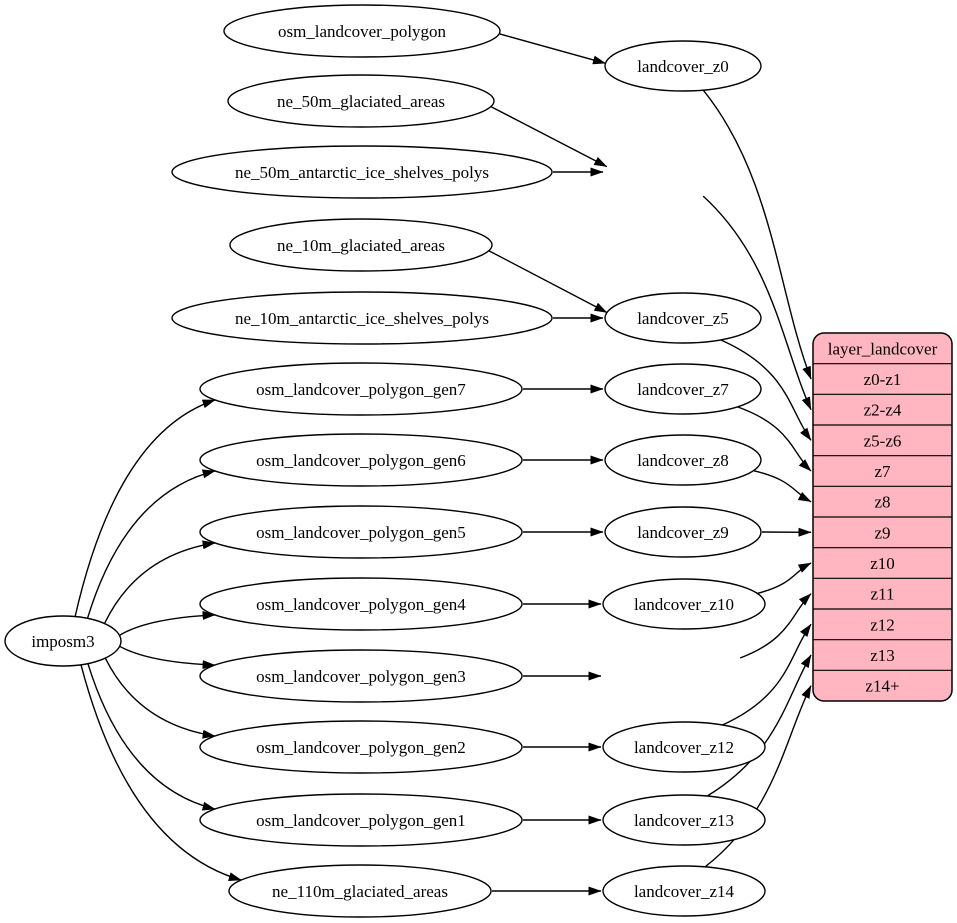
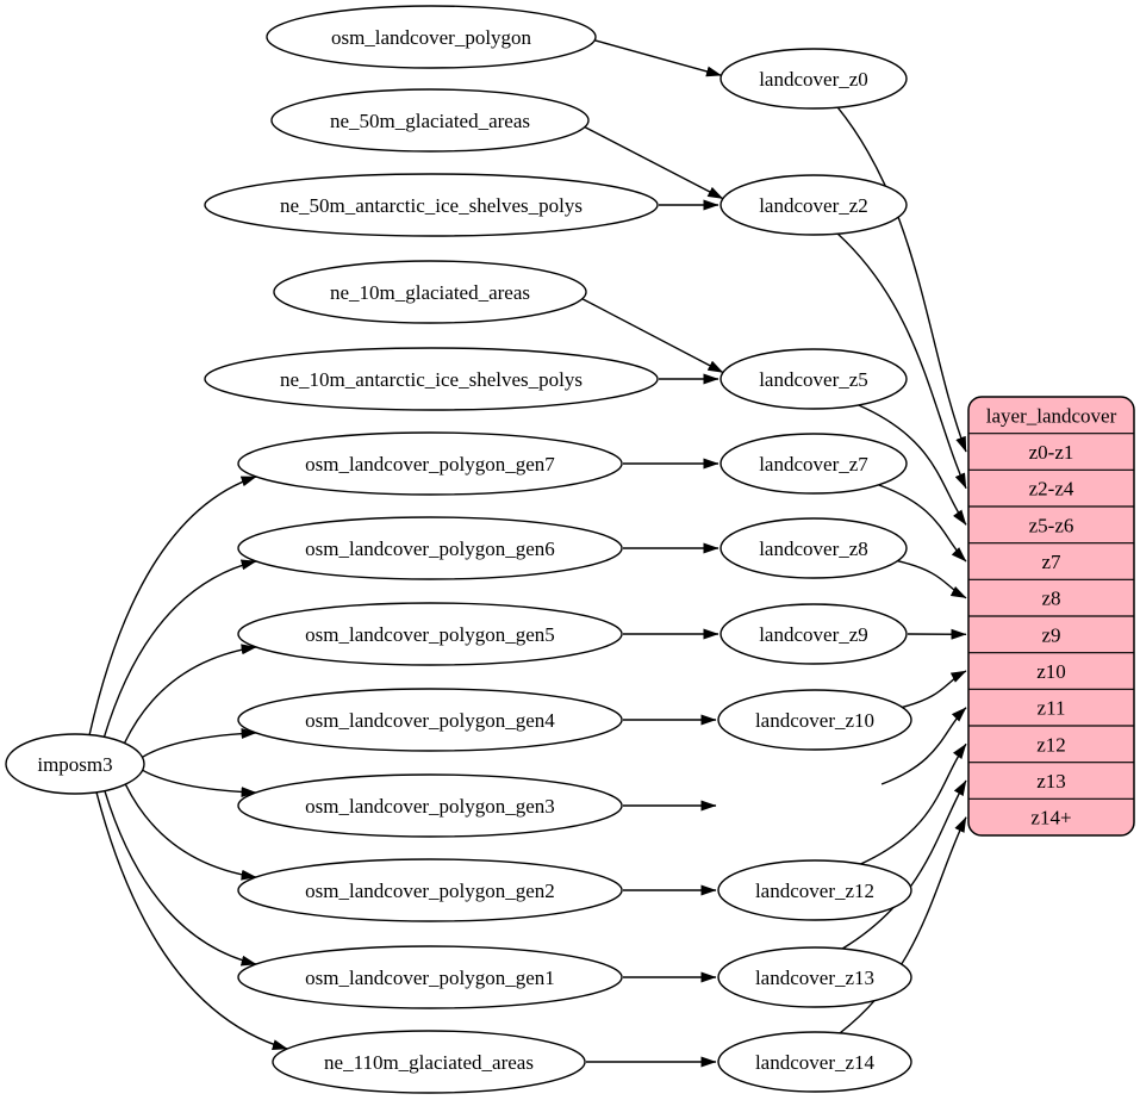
  imposm3
  osm_landcover_polygon
  ne_50m_glaciated_areas
  ne_50m_antarctic_ice_shelves_polys
  ne_10m_glaciated_areas
  ne_10m_antarctic_ice_shelves_polys
  osm_landcover_polygon_gen7
  osm_landcover_polygon_gen6
  osm_landcover_polygon_gen5
  osm_landcover_polygon_gen4
  osm_landcover_polygon_gen3
  osm_landcover_polygon_gen2
  osm_landcover_polygon_gen1
  ne_110m_glaciated_areas
  landcover_z0
+ landcover_z2
  landcover_z5
  landcover_z7
  landcover_z8
  landcover_z9
  landcover_z10
  landcover_z12
  landcover_z13
  landcover_z14
  layer_landcover
  z0-z1
  z2-z4
  z5-z6
  z7
  z8
  z9
  z10
  z11
  z12
  z13
  z14+
